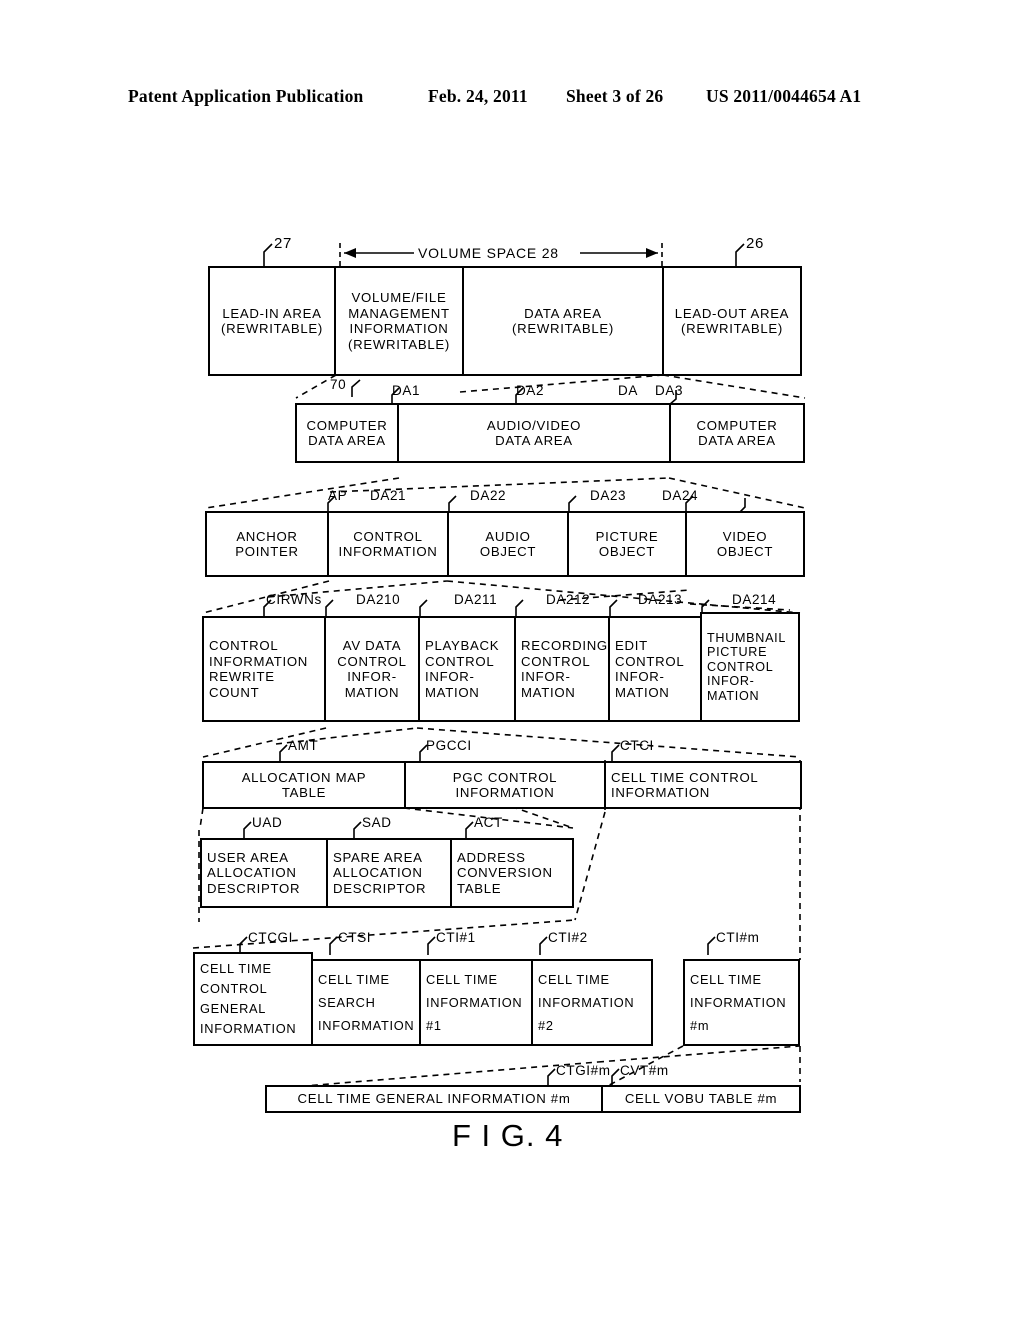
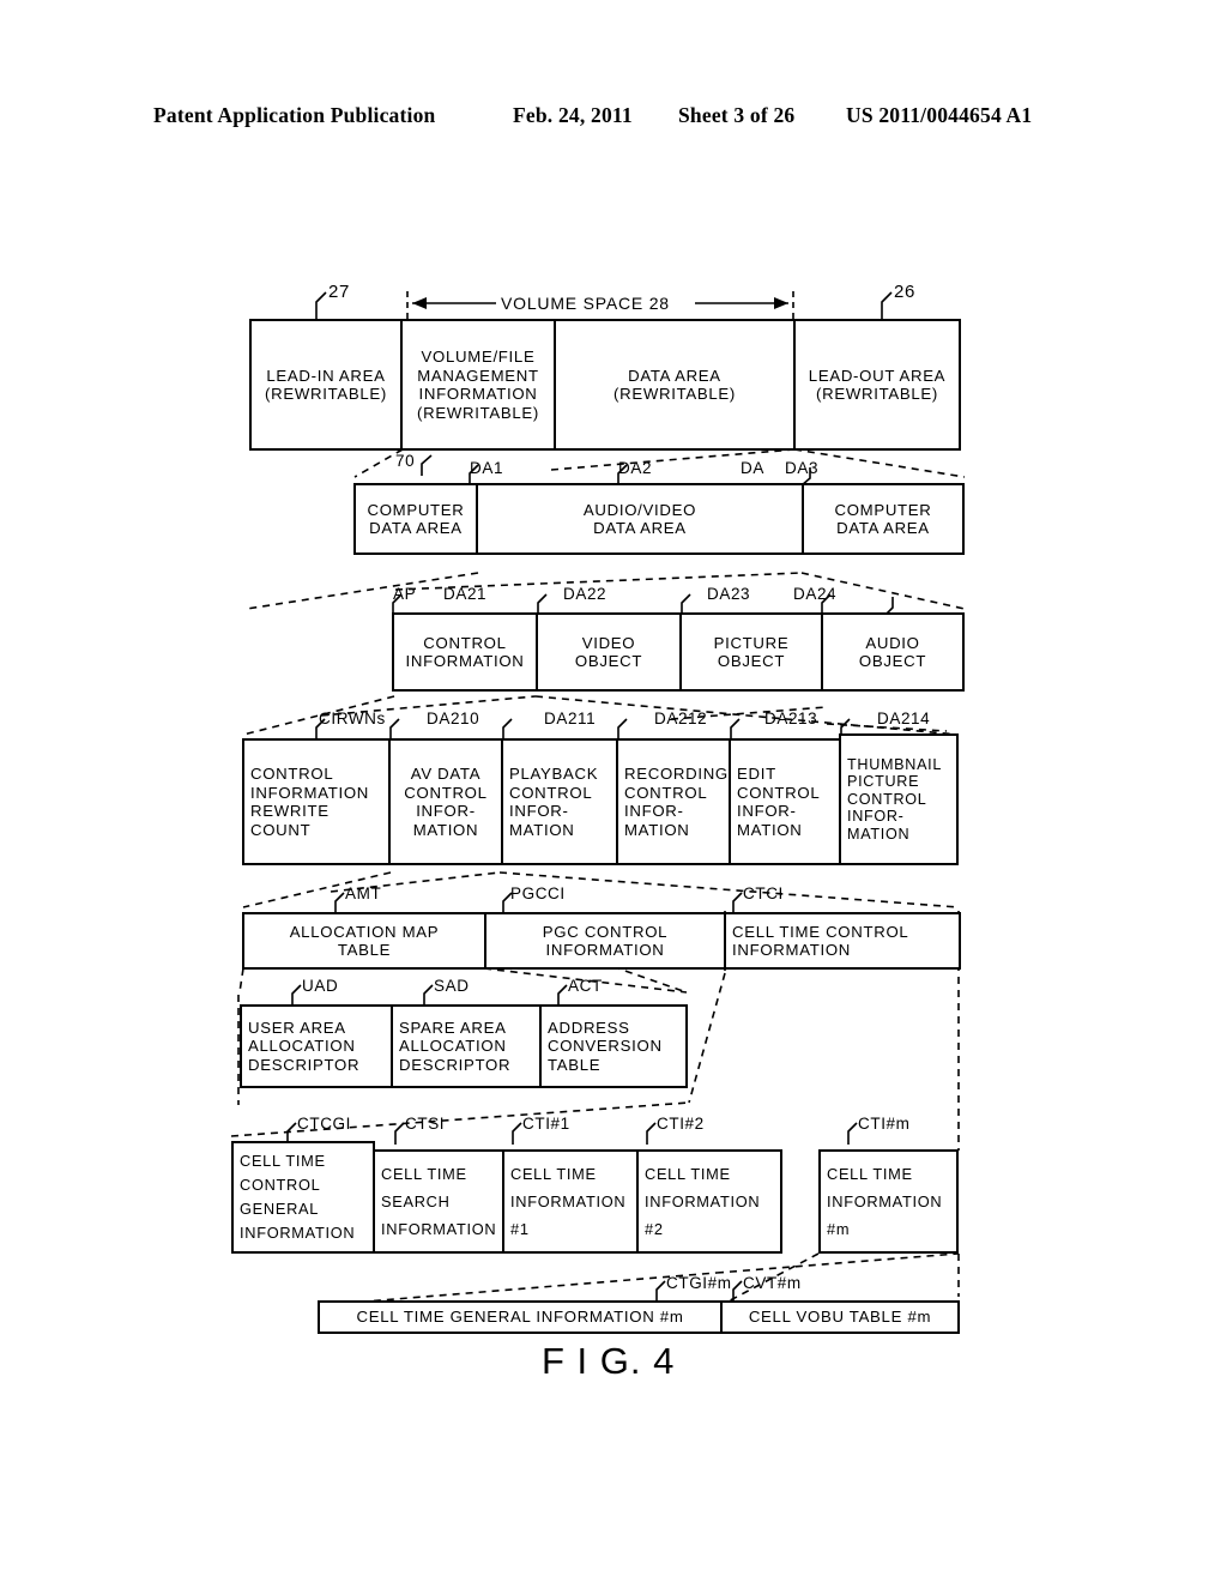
  Patent Application Publication
  Feb. 24, 2011
  Sheet 3 of 26
  US 2011/0044654 A1
  VOLUME SPACE 28
  27
  26
  LEAD-IN AREA
  (REWRITABLE)
  VOLUME/FILE
  MANAGEMENT
  INFORMATION
  (REWRITABLE)
  DATA AREA
  (REWRITABLE)
  LEAD-OUT AREA
  (REWRITABLE)
  70
  DA1
  DA2
  DA
  DA3
  COMPUTER
  DATA AREA
  AUDIO/VIDEO
  DATA AREA
  COMPUTER
  DATA AREA
  AP
  DA21
  DA22
  DA23
  DA24
- ANCHOR
- POINTER
  CONTROL
  INFORMATION
- AUDIO
+ VIDEO
  OBJECT
  PICTURE
  OBJECT
- VIDEO
+ AUDIO
  OBJECT
  CIRWNs
  DA210
  DA211
  DA212
  DA213
  DA214
  CONTROL
  INFORMATION
  REWRITE
  COUNT
  AV DATA
  CONTROL
  INFOR-
  MATION
  PLAYBACK
  CONTROL
  INFOR-
  MATION
  RECORDING
  CONTROL
  INFOR-
  MATION
  EDIT
  CONTROL
  INFOR-
  MATION
  THUMBNAIL
  PICTURE
  CONTROL
  INFOR-
  MATION
  AMT
  PGCCI
  CTCI
  ALLOCATION MAP
  TABLE
  PGC CONTROL
  INFORMATION
  CELL TIME CONTROL
  INFORMATION
  UAD
  SAD
  ACT
  USER AREA
  ALLOCATION
  DESCRIPTOR
  SPARE AREA
  ALLOCATION
  DESCRIPTOR
  ADDRESS
  CONVERSION
  TABLE
  CTCGI
  CTSI
  CTI#1
  CTI#2
  CTI#m
  CELL TIME
  CONTROL
  GENERAL
  INFORMATION
  CELL TIME
  SEARCH
  INFORMATION
  CELL TIME
  INFORMATION
  #1
  CELL TIME
  INFORMATION
  #2
  CELL TIME
  INFORMATION
  #m
  CTGI#m
  CVT#m
  CELL TIME GENERAL INFORMATION #m
  CELL VOBU TABLE #m
  F I G. 4
